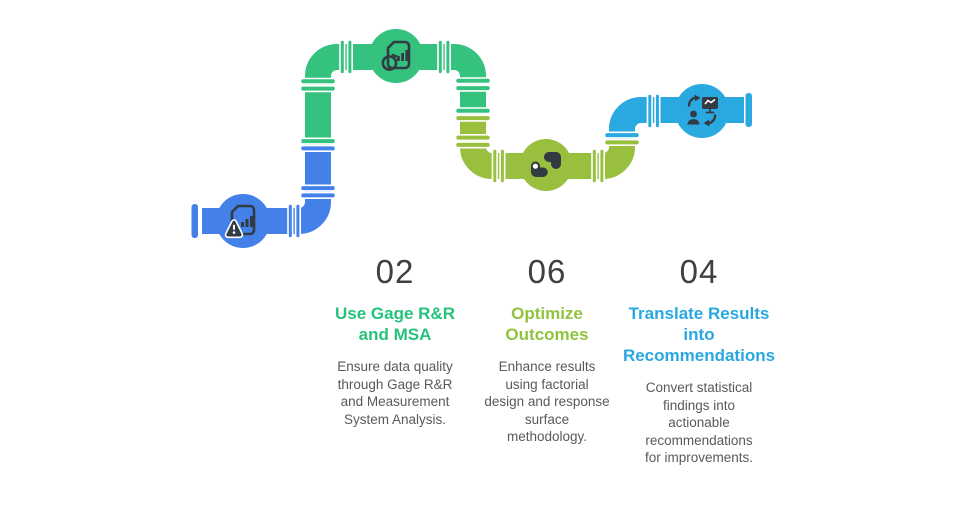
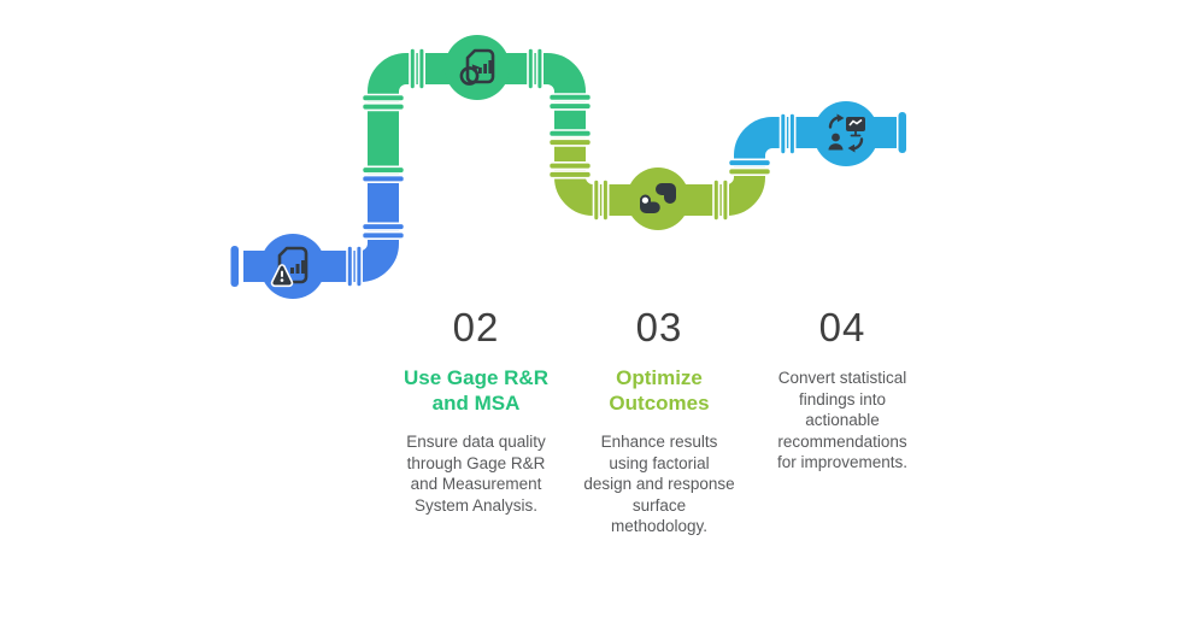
  02
  Use Gage R&R
  and MSA
  Ensure data quality
  through Gage R&R
  and Measurement
  System Analysis.
- 06
+ 03
  Optimize
  Outcomes
  Enhance results
  using factorial
  design and response
  surface
  methodology.
  04
- Translate Results
- into
- Recommendations
  Convert statistical
  findings into
  actionable
  recommendations
  for improvements.
